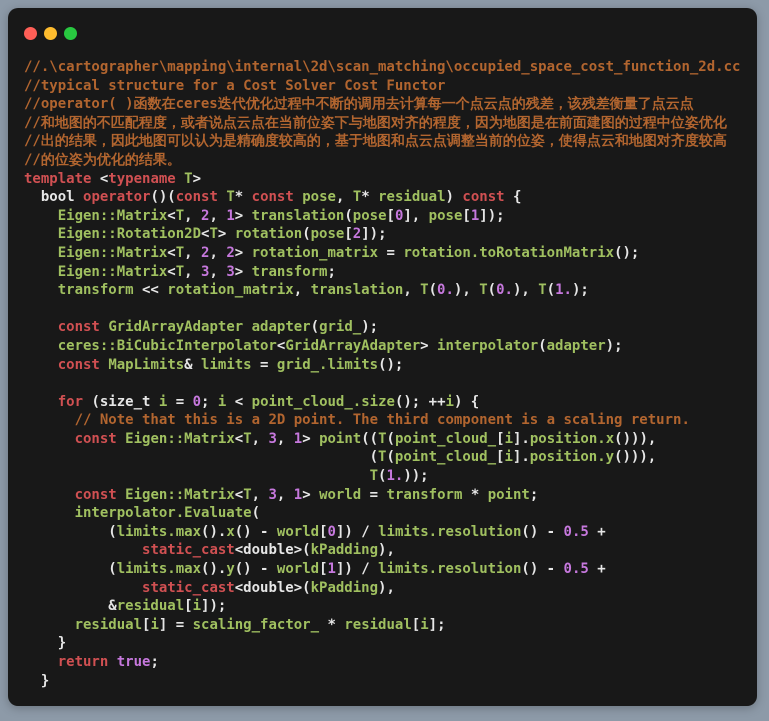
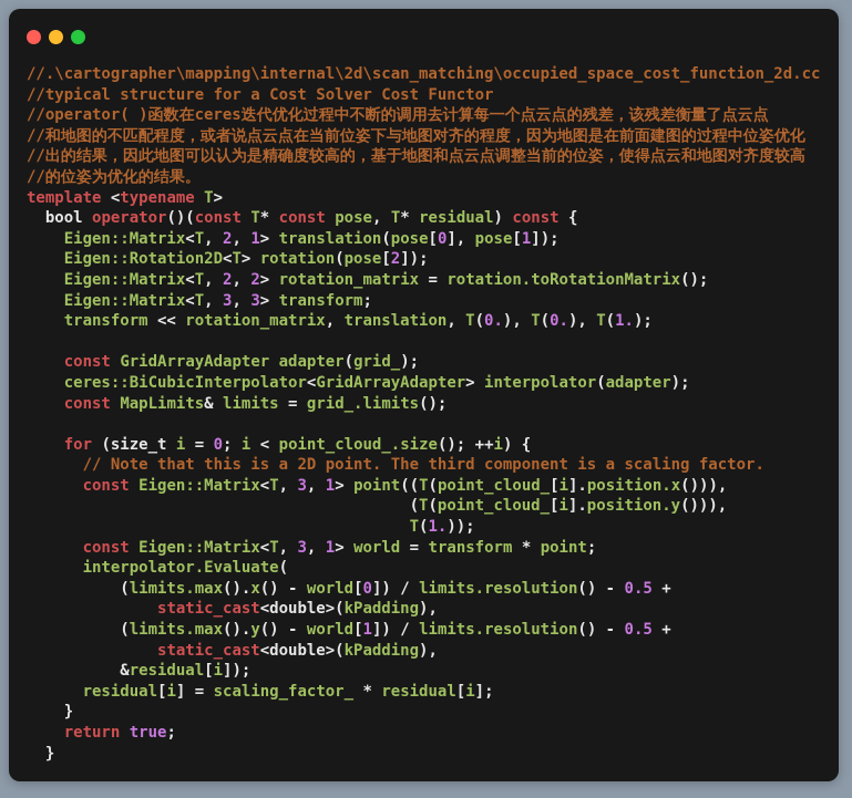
  //.\cartographer\mapping\internal\2d\scan_matching\occupied_space_cost_function_2d.cc
  //typical structure for a Cost Solver Cost Functor
  //operator( )函数在ceres迭代优化过程中不断的调用去计算每一个点云点的残差，该残差衡量了点云点
  //和地图的不匹配程度，或者说点云点在当前位姿下与地图对齐的程度，因为地图是在前面建图的过程中位姿优化
  //出的结果，因此地图可以认为是精确度较高的，基于地图和点云点调整当前的位姿，使得点云和地图对齐度较高
  //的位姿为优化的结果。
  template <typename T>
  bool operator()(const T* const pose, T* residual) const {
  Eigen::Matrix<T, 2, 1> translation(pose[0], pose[1]);
  Eigen::Rotation2D<T> rotation(pose[2]);
  Eigen::Matrix<T, 2, 2> rotation_matrix = rotation.toRotationMatrix();
  Eigen::Matrix<T, 3, 3> transform;
  transform << rotation_matrix, translation, T(0.), T(0.), T(1.);
  const GridArrayAdapter adapter(grid_);
  ceres::BiCubicInterpolator<GridArrayAdapter> interpolator(adapter);
  const MapLimits& limits = grid_.limits();
  for (size_t i = 0; i < point_cloud_.size(); ++i) {
- // Note that this is a 2D point. The third component is a scaling return.
+ // Note that this is a 2D point. The third component is a scaling factor.
  const Eigen::Matrix<T, 3, 1> point((T(point_cloud_[i].position.x())),
  (T(point_cloud_[i].position.y())),
  T(1.));
  const Eigen::Matrix<T, 3, 1> world = transform * point;
  interpolator.Evaluate(
  (limits.max().x() - world[0]) / limits.resolution() - 0.5 +
  static_cast<double>(kPadding),
  (limits.max().y() - world[1]) / limits.resolution() - 0.5 +
  static_cast<double>(kPadding),
  &residual[i]);
  residual[i] = scaling_factor_ * residual[i];
  }
  return true;
  }
